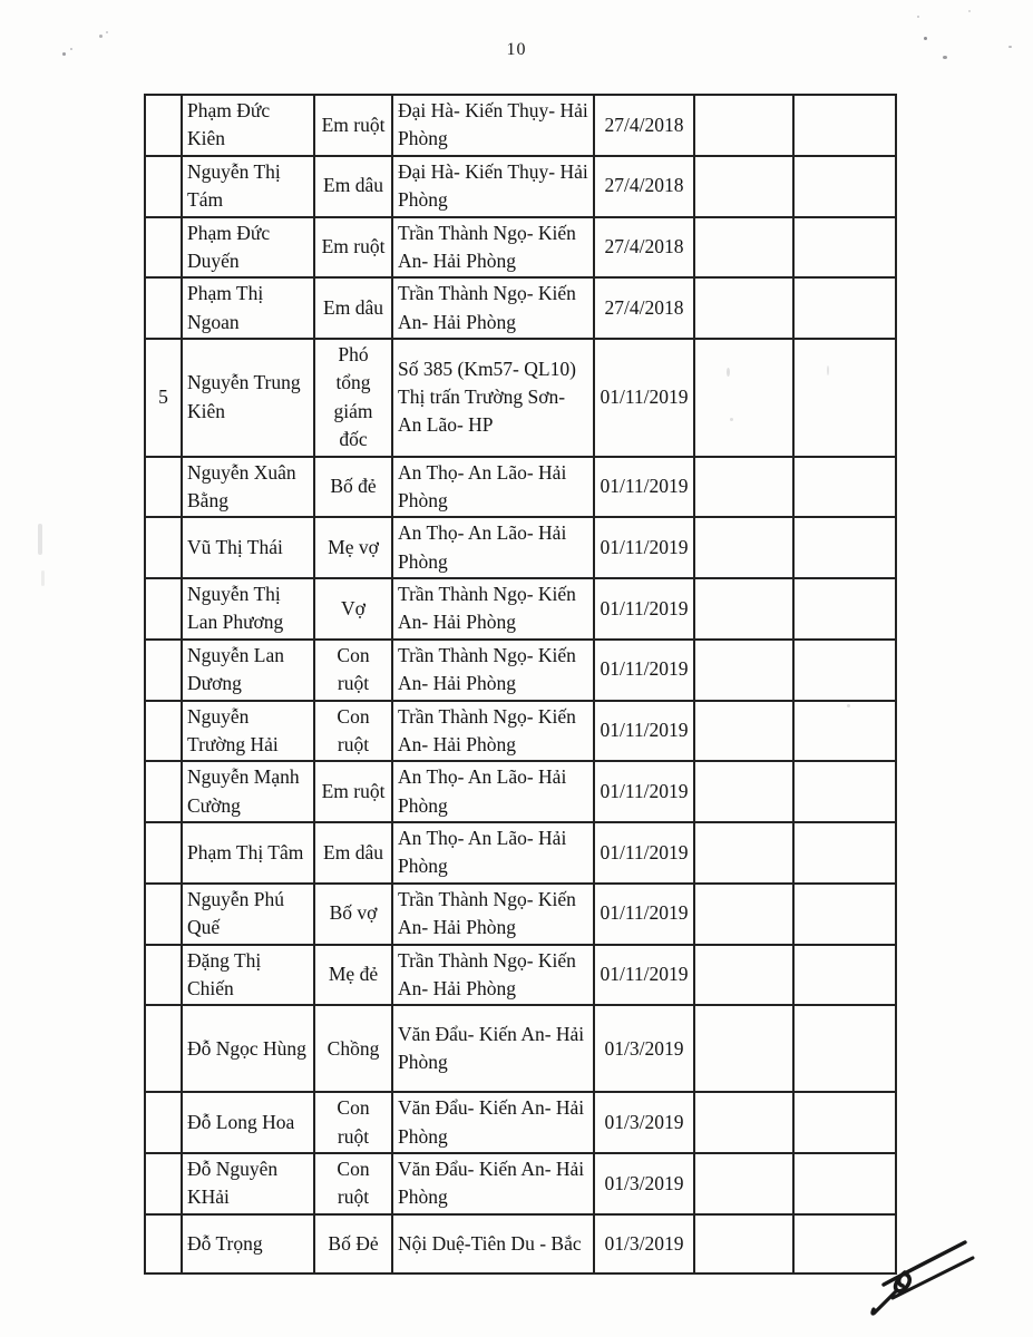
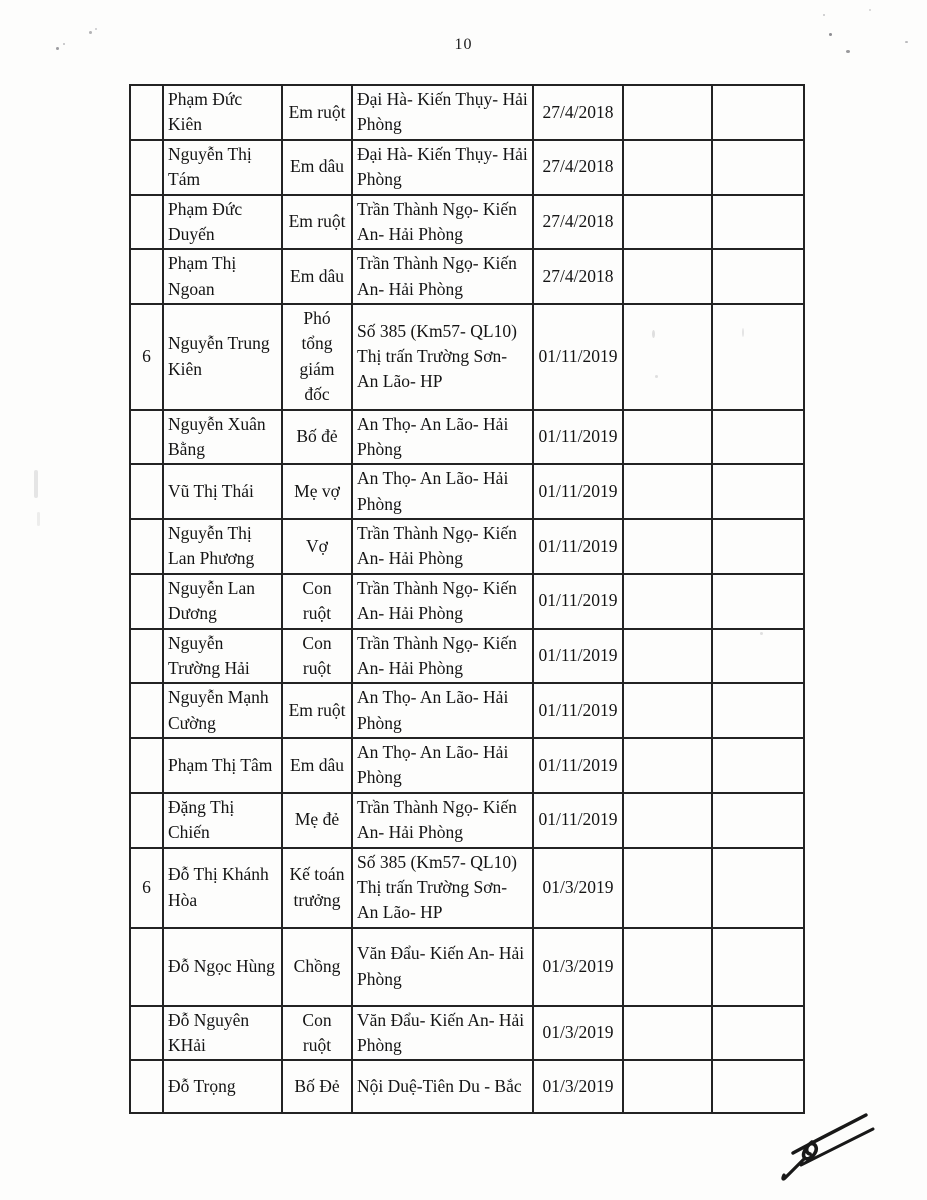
  10
  	Phạm Đức Kiên	Em ruột	Đại Hà- Kiến Thụy- Hải Phòng	27/4/2018
  	Nguyễn Thị Tám	Em dâu	Đại Hà- Kiến Thụy- Hải Phòng	27/4/2018
  	Phạm Đức Duyến	Em ruột	Trần Thành Ngọ- Kiến An- Hải Phòng	27/4/2018
  	Phạm Thị Ngoan	Em dâu	Trần Thành Ngọ- Kiến An- Hải Phòng	27/4/2018
- 5	Nguyễn Trung Kiên	Phó tổng giám đốc	Số 385 (Km57- QL10) Thị trấn Trường Sơn- An Lão- HP	01/11/2019
+ 6	Nguyễn Trung Kiên	Phó tổng giám đốc	Số 385 (Km57- QL10) Thị trấn Trường Sơn- An Lão- HP	01/11/2019
  	Nguyễn Xuân Bằng	Bố đẻ	An Thọ- An Lão- Hải Phòng	01/11/2019
  	Vũ Thị Thái	Mẹ vợ	An Thọ- An Lão- Hải Phòng	01/11/2019
  	Nguyễn Thị Lan Phương	Vợ	Trần Thành Ngọ- Kiến An- Hải Phòng	01/11/2019
  	Nguyễn Lan Dương	Con ruột	Trần Thành Ngọ- Kiến An- Hải Phòng	01/11/2019
  	Nguyễn Trường Hải	Con ruột	Trần Thành Ngọ- Kiến An- Hải Phòng	01/11/2019
  	Nguyễn Mạnh Cường	Em ruột	An Thọ- An Lão- Hải Phòng	01/11/2019
  	Phạm Thị Tâm	Em dâu	An Thọ- An Lão- Hải Phòng	01/11/2019
- 	Nguyễn Phú Quế	Bố vợ	Trần Thành Ngọ- Kiến An- Hải Phòng	01/11/2019
  	Đặng Thị Chiến	Mẹ đẻ	Trần Thành Ngọ- Kiến An- Hải Phòng	01/11/2019
+ 6	Đỗ Thị Khánh Hòa	Kế toán trưởng	Số 385 (Km57- QL10) Thị trấn Trường Sơn- An Lão- HP	01/3/2019
  	Đỗ Ngọc Hùng	Chồng	Văn Đẩu- Kiến An- Hải Phòng	01/3/2019
- 	Đỗ Long Hoa	Con ruột	Văn Đẩu- Kiến An- Hải Phòng	01/3/2019
  	Đỗ Nguyên KHải	Con ruột	Văn Đẩu- Kiến An- Hải Phòng	01/3/2019
  	Đỗ Trọng	Bố Đẻ	Nội Duệ-Tiên Du - Bắc	01/3/2019
